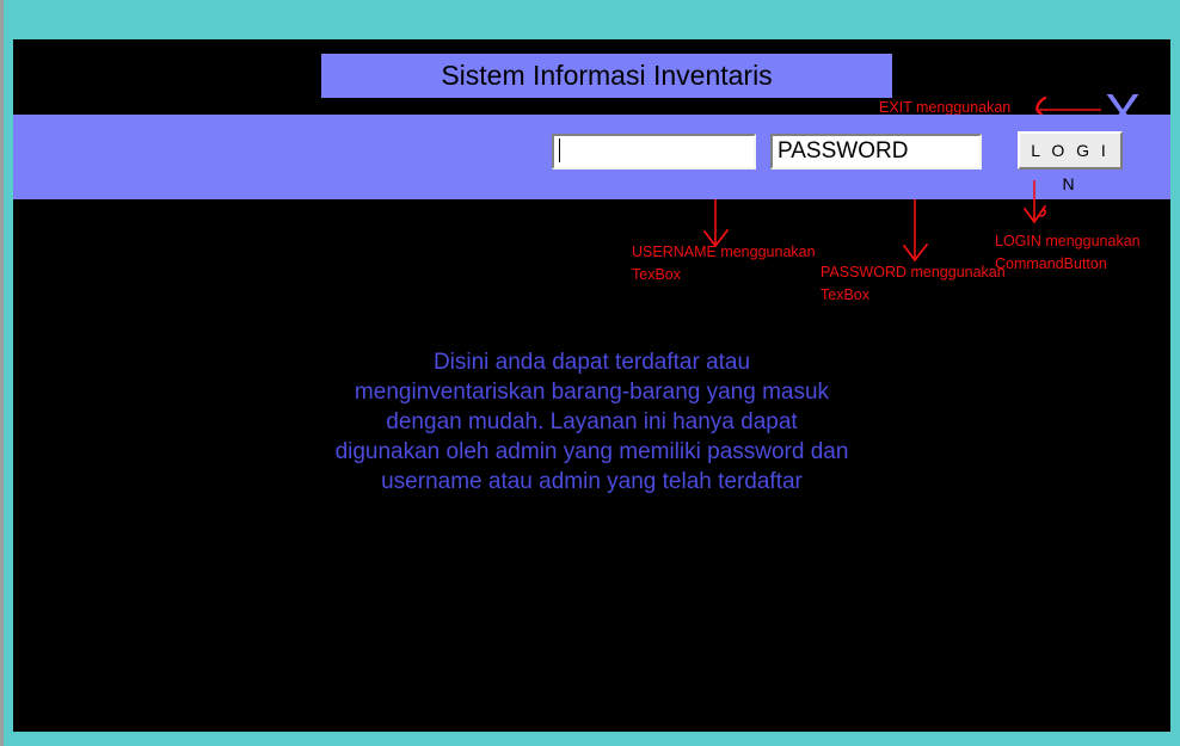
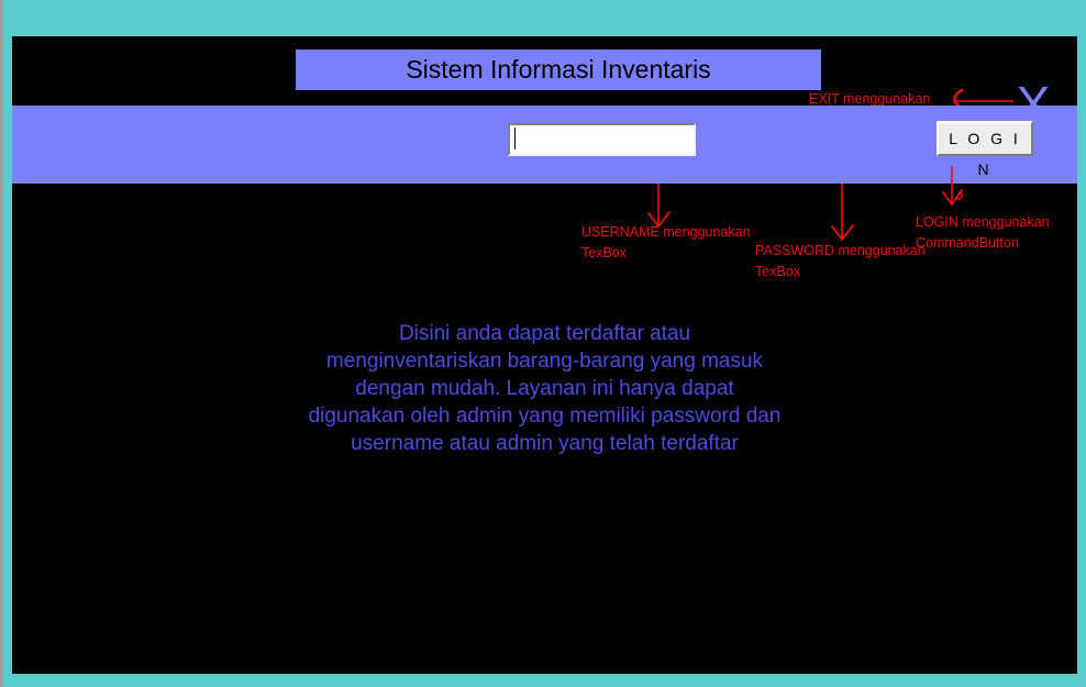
  Sistem Informasi Inventaris
  EXIT menggunakan
  X
- PASSWORD
  L O G I N
  USERNAME menggunakan TexBox
  PASSWORD menggunakan TexBox
  LOGIN menggunakan CommandButton
  Disini anda dapat terdaftar atau
  menginventariskan barang-barang yang masuk
  dengan mudah. Layanan ini hanya dapat
  digunakan oleh admin yang memiliki password dan
  username atau admin yang telah terdaftar
